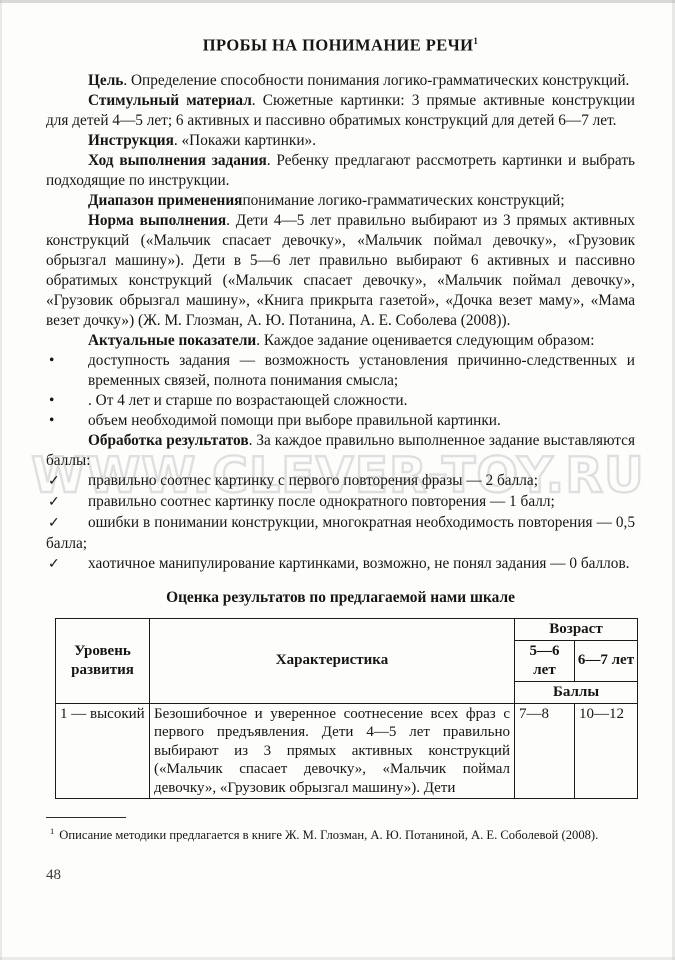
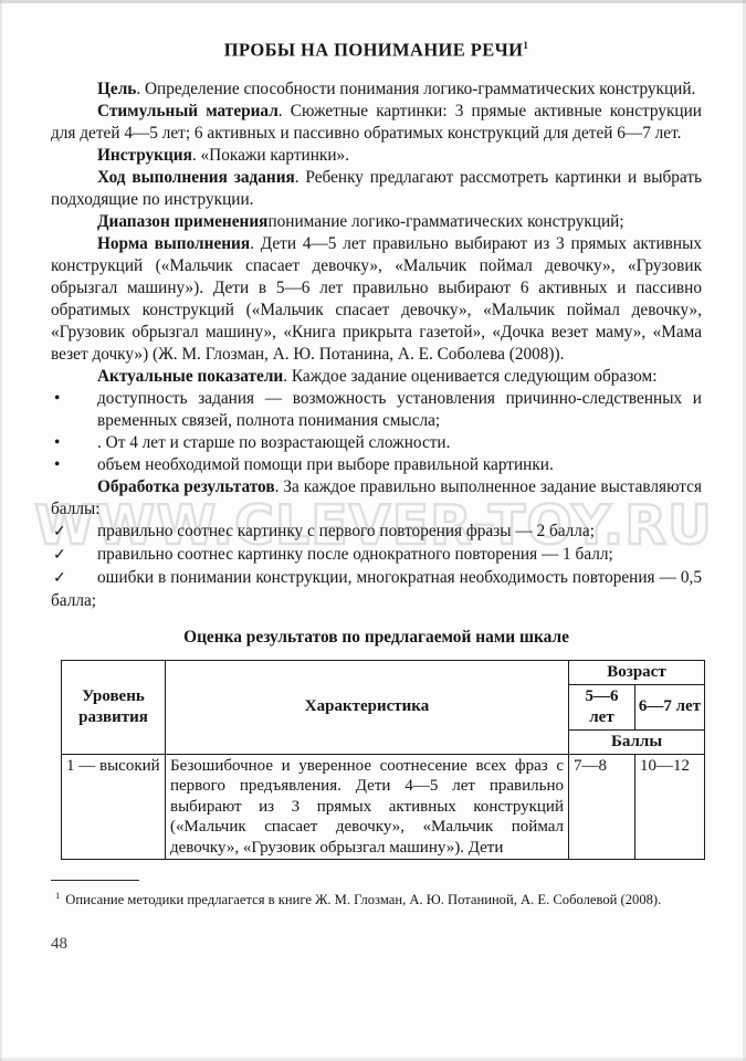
  WWW.CLEVER-TOY.RU
  ПРОБЫ НА ПОНИМАНИЕ РЕЧИ1
  Цель. Определение способности понимания логико-грамматических конструкций.
  Стимульный материал. Сюжетные картинки: 3 прямые активные конструкции для детей 4—5 лет; 6 активных и пассивно обратимых конструкций для детей 6—7 лет.
  Инструкция. «Покажи картинки».
  Ход выполнения задания. Ребенку предлагают рассмотреть картинки и выбрать подходящие по инструкции.
  Диапазон примененияпонимание логико-грамматических конструкций;
  Норма выполнения. Дети 4—5 лет правильно выбирают из 3 прямых активных конструкций («Мальчик спасает девочку», «Мальчик поймал девочку», «Грузовик обрызгал машину»). Дети в 5—6 лет правильно выбирают 6 активных и пассивно обратимых конструкций («Мальчик спасает девочку», «Мальчик поймал девочку», «Грузовик обрызгал машину», «Книга прикрыта газетой», «Дочка везет маму», «Мама везет дочку») (Ж. М. Глозман, А. Ю. Потанина, А. Е. Соболева (2008)).
  Актуальные показатели. Каждое задание оценивается следующим образом:
  •
  доступность задания — возможность установления причинно-следственных и временных связей, полнота понимания смысла;
  •
  . От 4 лет и старше по возрастающей сложности.
  •
  объем необходимой помощи при выборе правильной картинки.
  Обработка результатов. За каждое правильно выполненное задание выставляются баллы:
  ✓ правильно соотнес картинку с первого повторения фразы — 2 балла;
  ✓ правильно соотнес картинку после однократного повторения — 1 балл;
  ✓ ошибки в понимании конструкции, многократная необходимость повторения — 0,5 балла;
- ✓ хаотичное манипулирование картинками, возможно, не понял задания — 0 баллов.
  Оценка результатов по предлагаемой нами шкале
  Уровень развития	Характеристика	Возраст
  5—6 лет	6—7 лет
  Баллы
  1 — высокий	Безошибочное и уверенное соотнесение всех фраз с первого предъявления. Дети 4—5 лет правильно выбирают из 3 прямых активных конструкций («Мальчик спасает девочку», «Мальчик поймал девочку», «Грузовик обрызгал машину»). Дети	7—8	10—12
  1 Описание методики предлагается в книге Ж. М. Глозман, А. Ю. Потаниной, А. Е. Соболевой (2008).
  48
